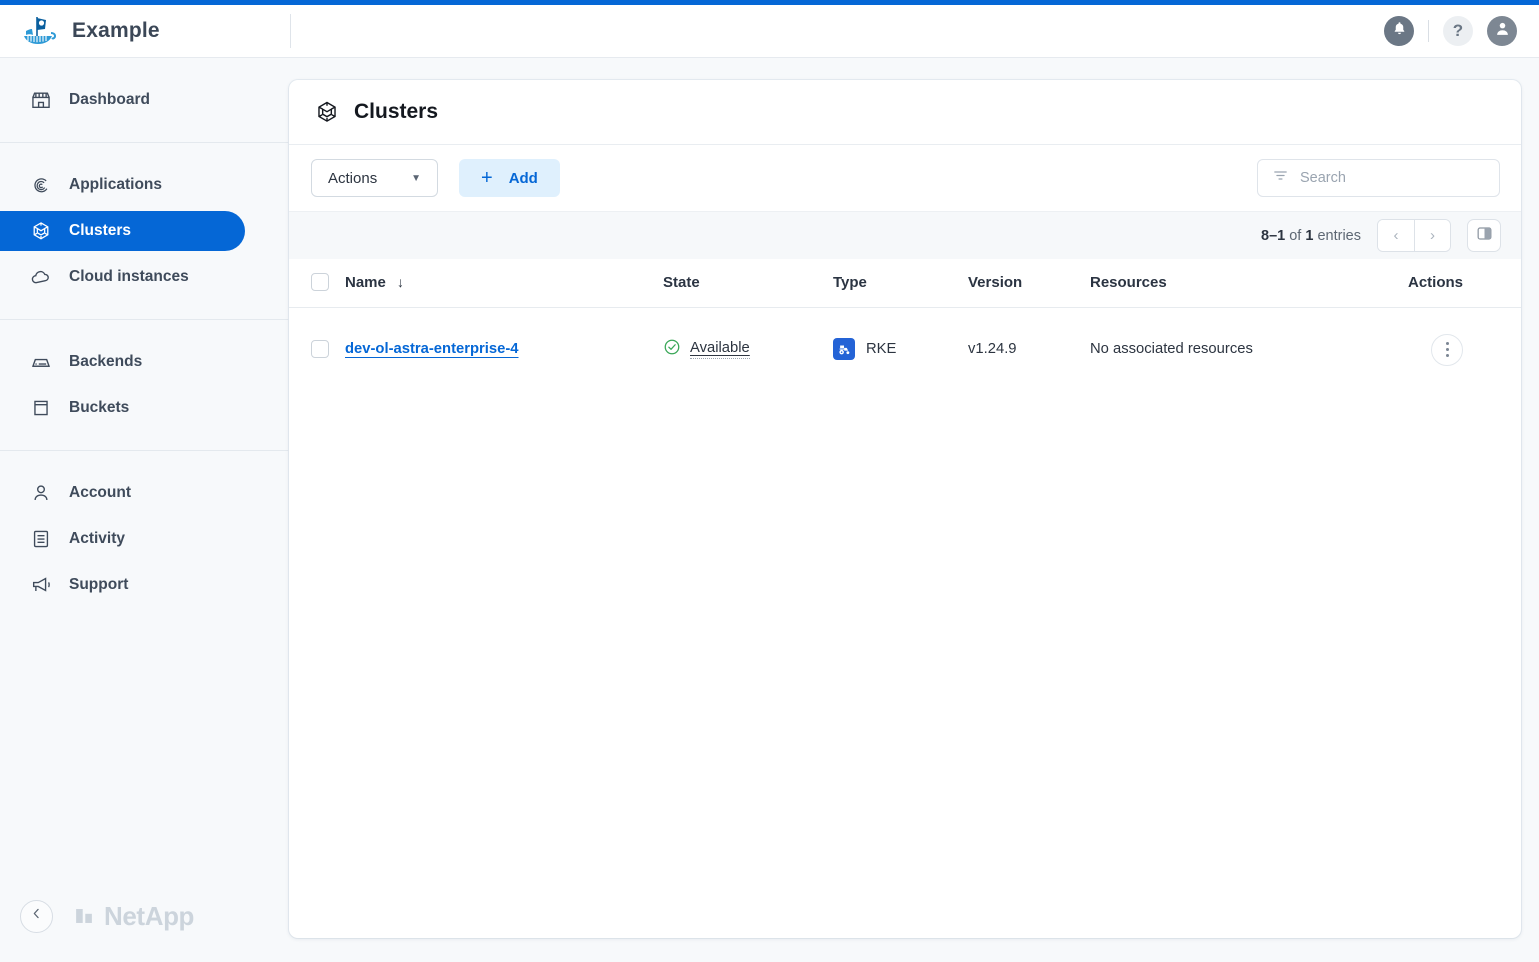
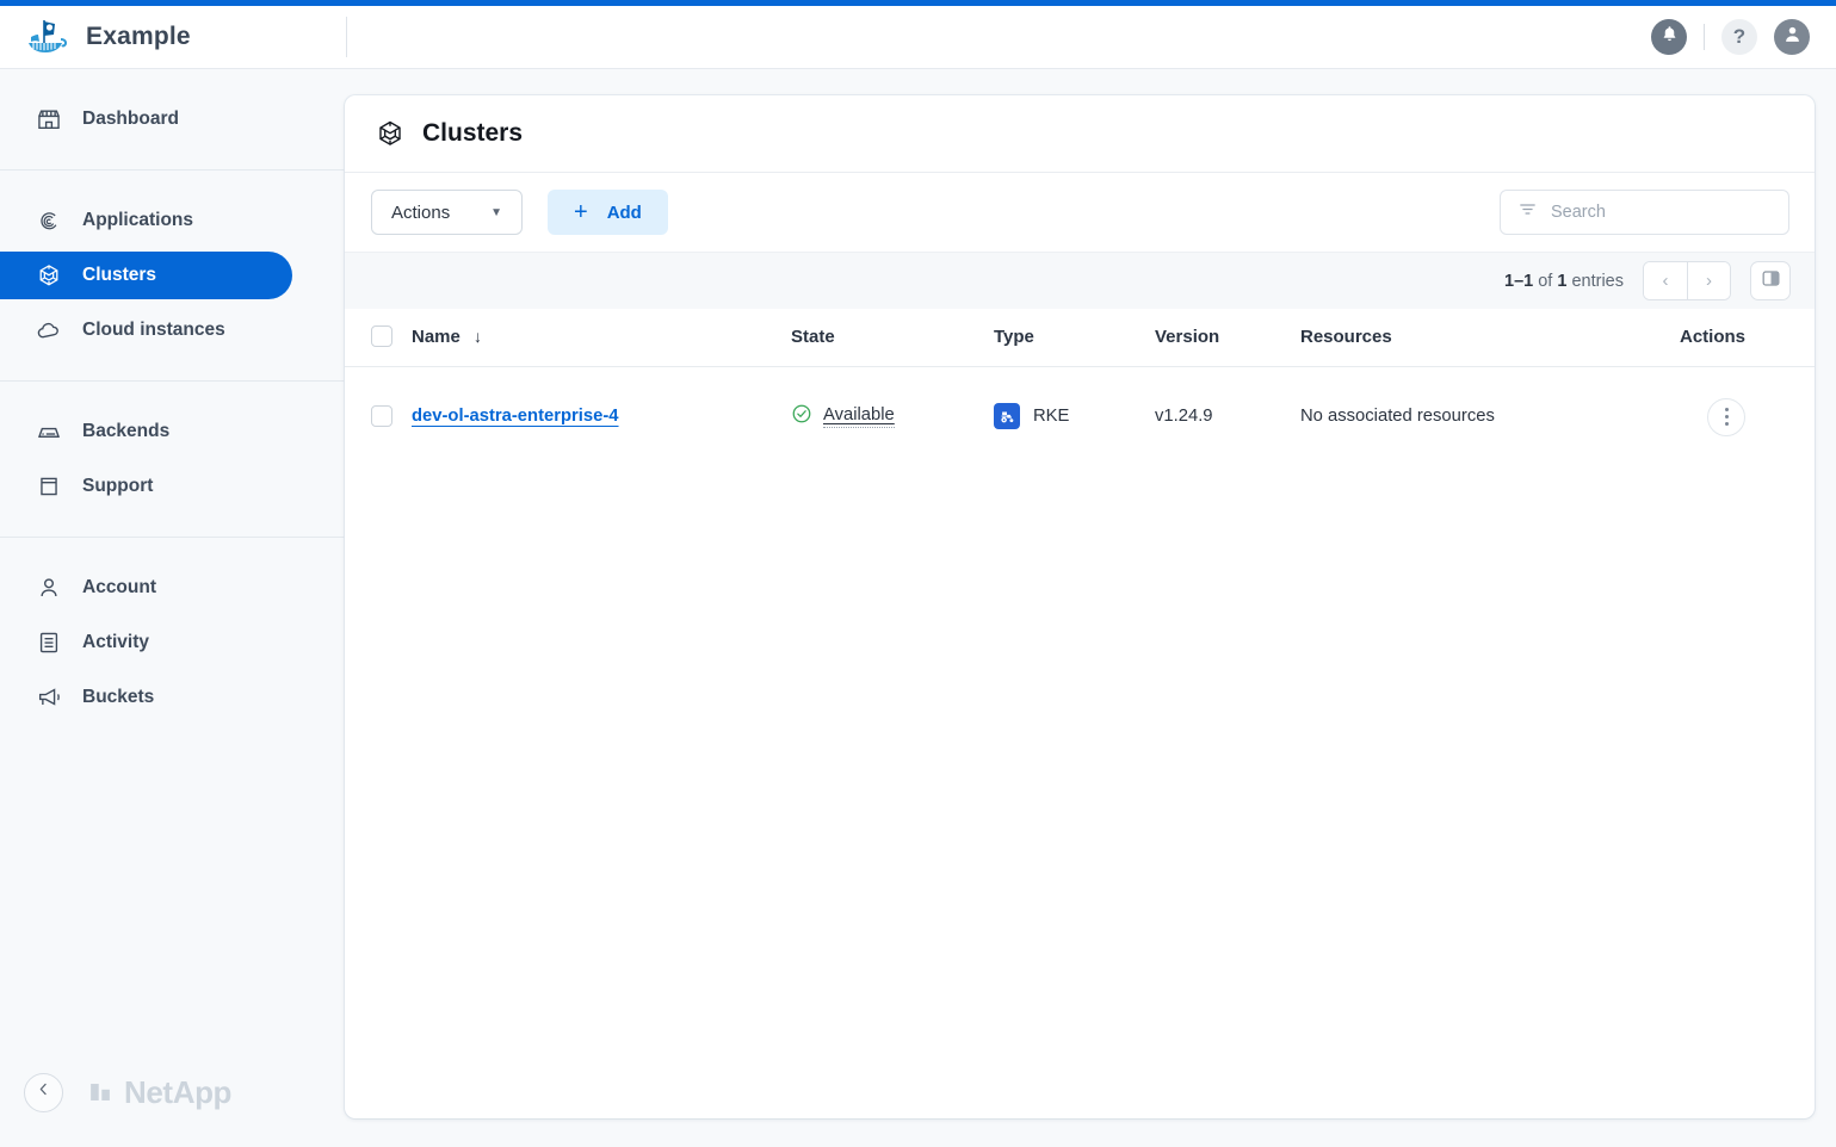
  Example
  ?
  Dashboard
  Applications
  Clusters
  Cloud instances
  Backends
- Buckets
+ Support
  Account
  Activity
- Support
+ Buckets
  NetApp
  Clusters
  Actions
  ▼
  +
  Add
  Search
- 8–1 of 1 entries
+ 1–1 of 1 entries
  ‹
  ›
  	Name ↓	State	Type	Version	Resources	Actions
  	dev-ol-astra-enterprise-4	Available	RKE	v1.24.9	No associated resources
